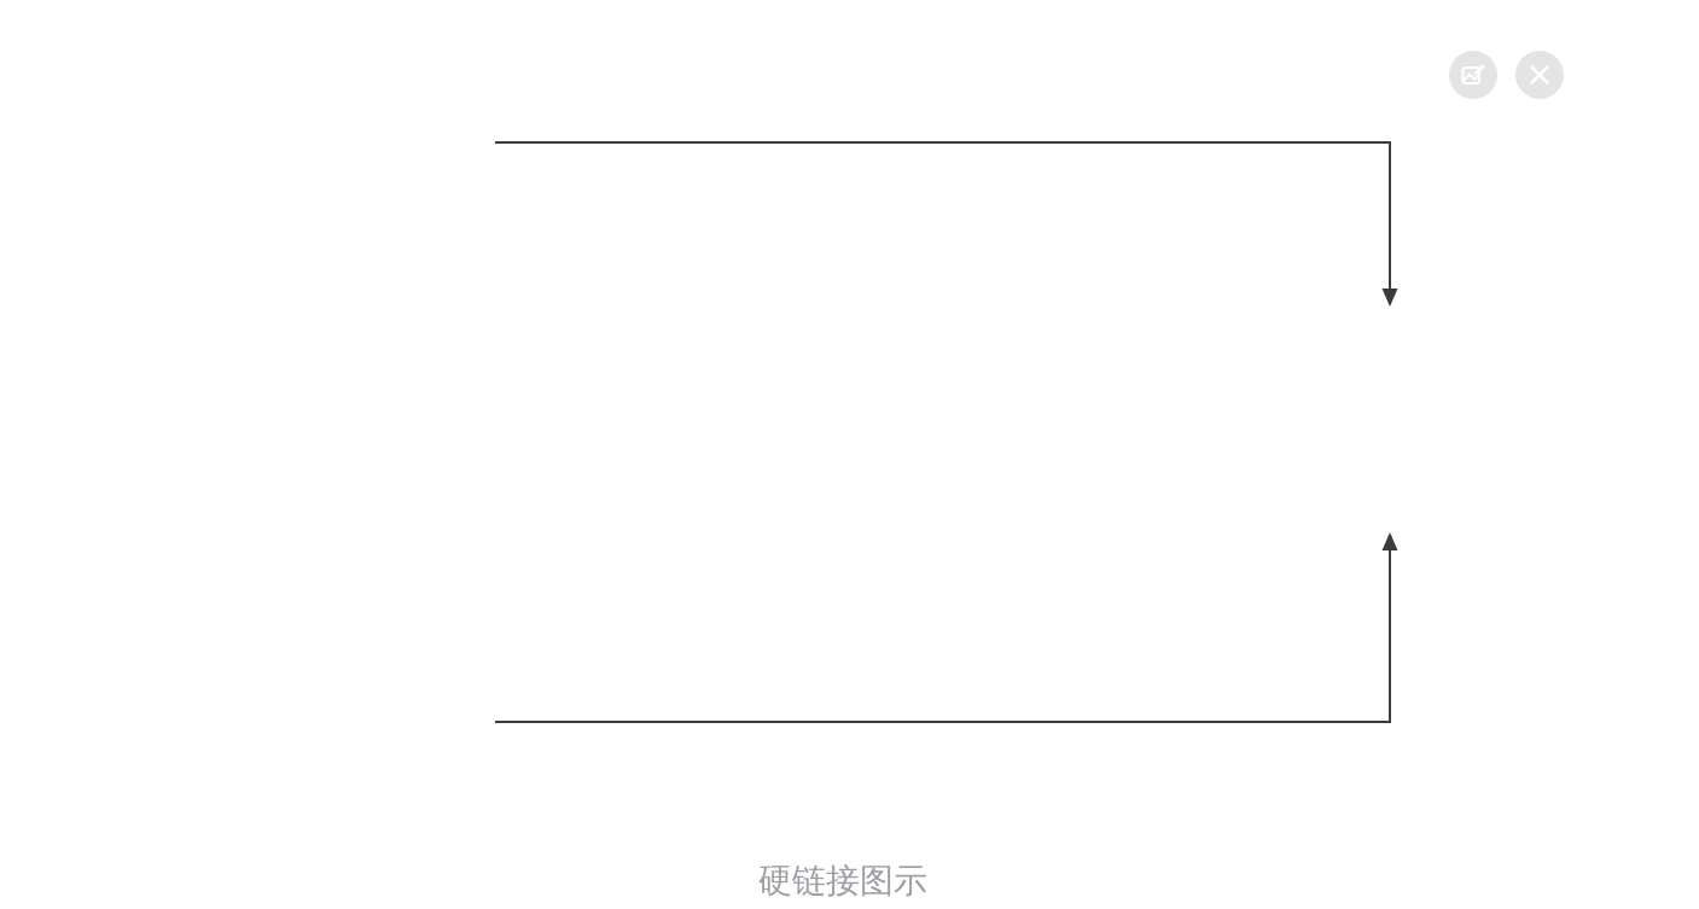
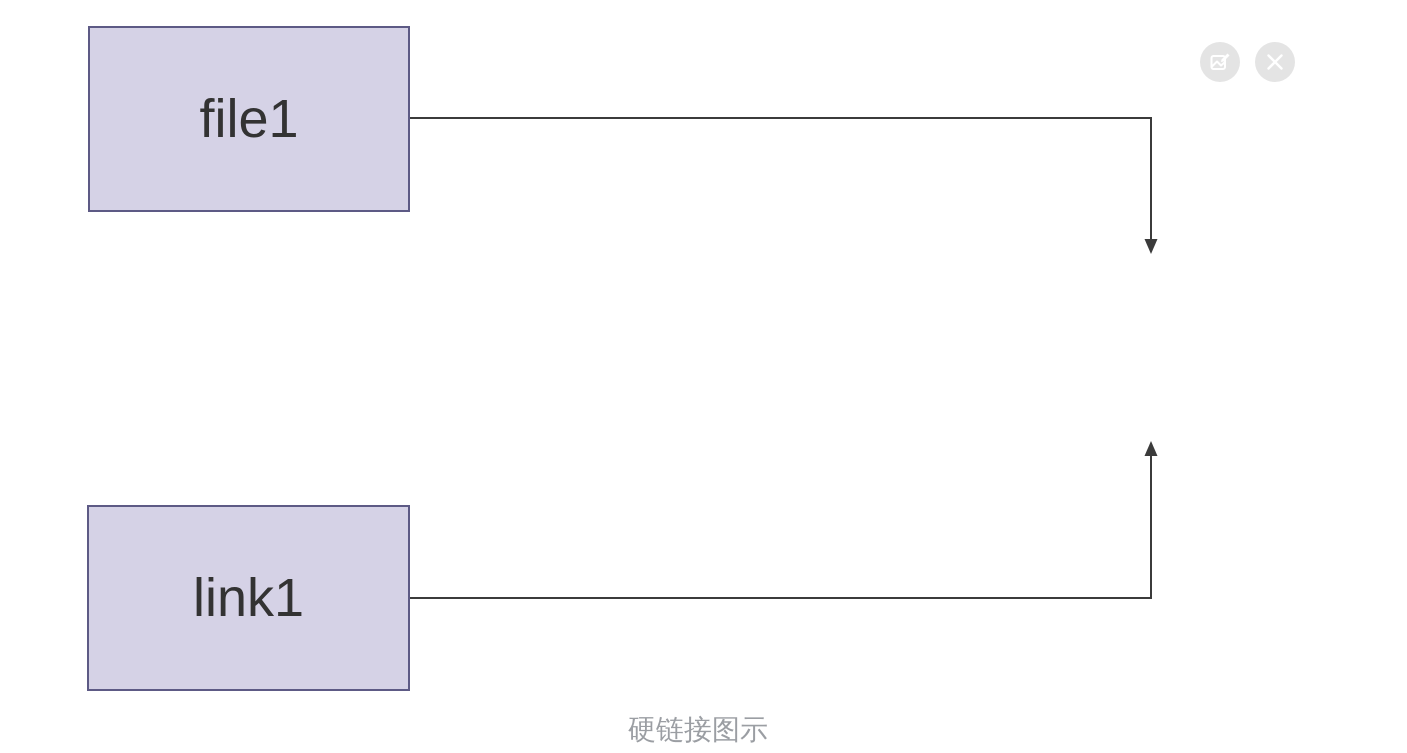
+ file1
+ link1
  硬链接图示
